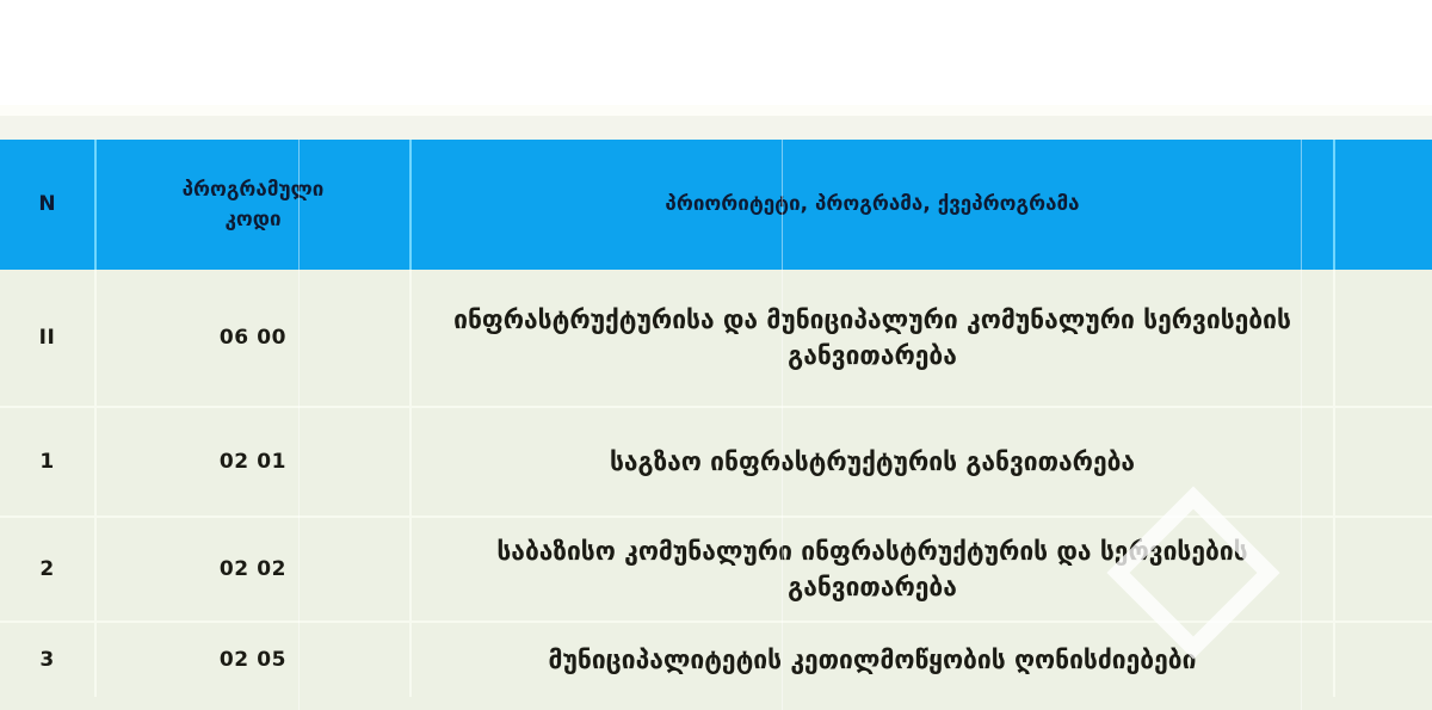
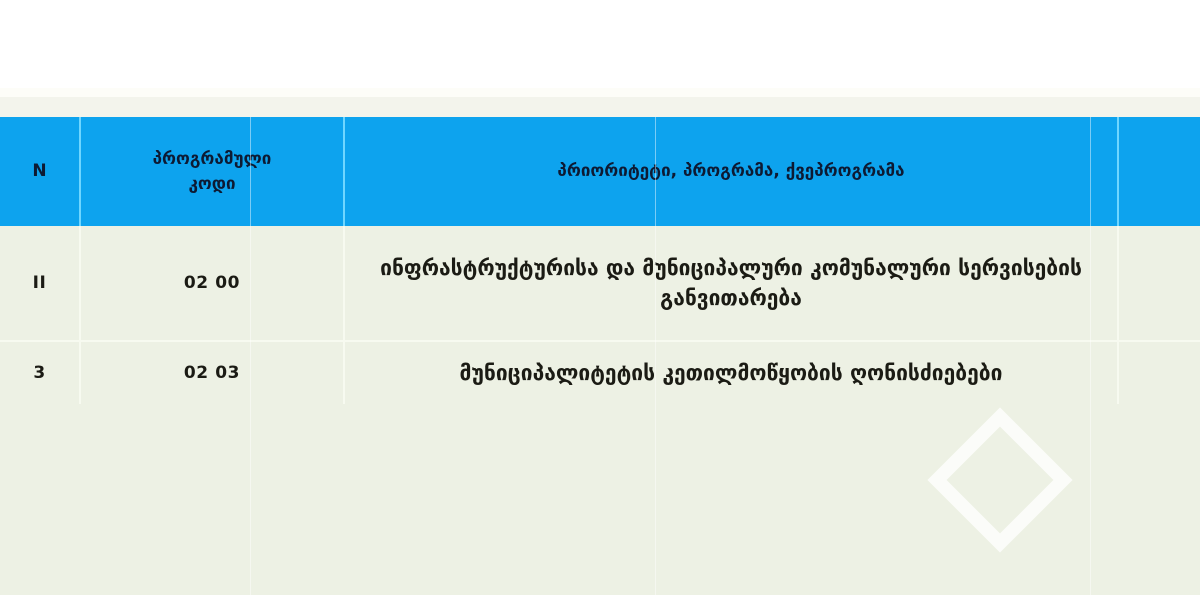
  N	პროგრამული კოდი	პრიორიტეტი, პროგრამა, ქვეპროგრამა
- II	06 00	ინფრასტრუქტურისა და მუნიციპალური კომუნალური სერვისების განვითარება
+ II	02 00	ინფრასტრუქტურისა და მუნიციპალური კომუნალური სერვისების განვითარება
- 1	02 01	საგზაო ინფრასტრუქტურის განვითარება
- 2	02 02	საბაზისო კომუნალური ინფრასტრუქტურის და სერვისების განვითარება
- 3	02 05	მუნიციპალიტეტის კეთილმოწყობის ღონისძიებები
+ 3	02 03	მუნიციპალიტეტის კეთილმოწყობის ღონისძიებები
